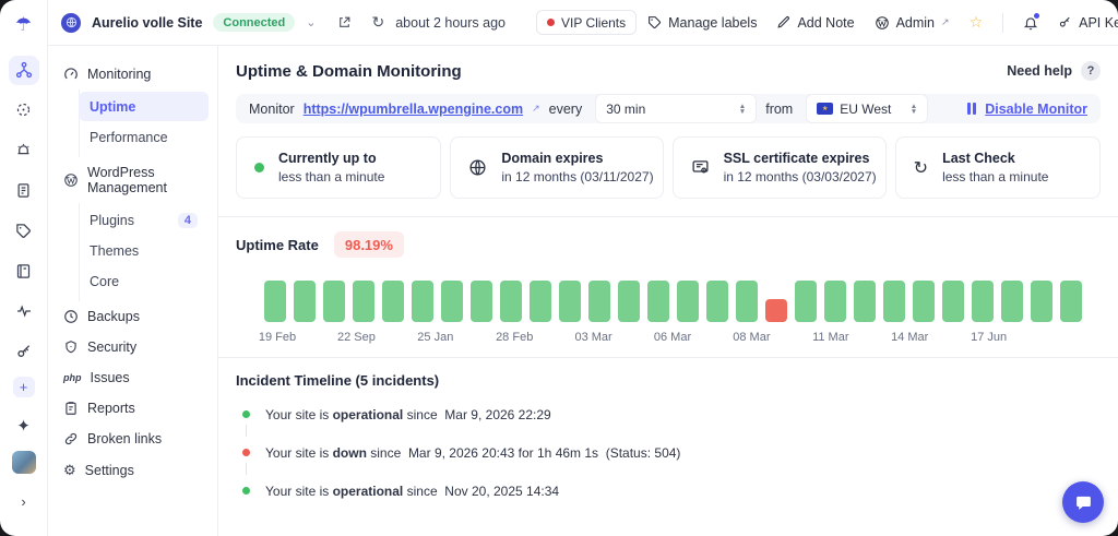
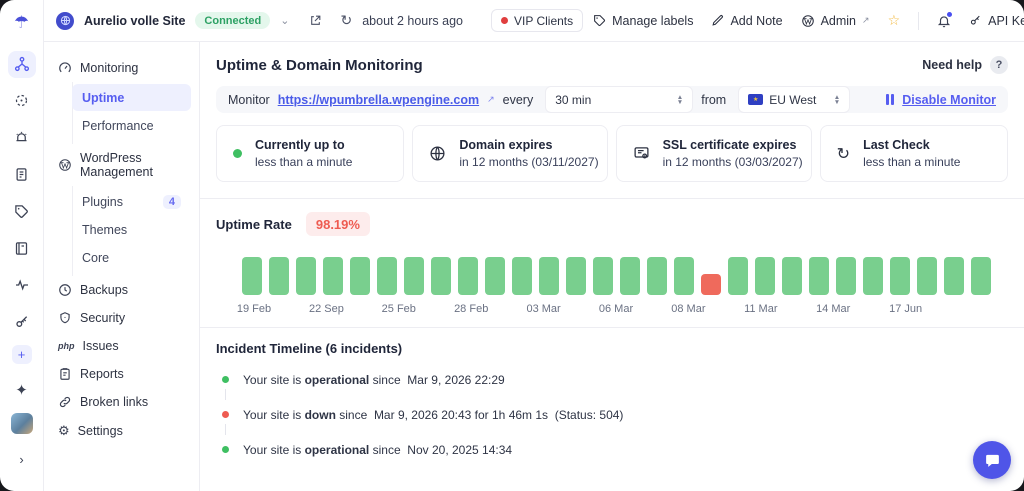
  ☂
  +
  ✦
  ›
  Aurelio volle Site
  Connected
  ⌄
  ↻
  about 2 hours ago
  VIP Clients
  Manage labels
  Add Note
  Admin
  ↗
  ☆
  Monitoring
  Uptime
  Performance
  WordPress Management
  Plugins
  4
  Themes
  Core
  Backups
  Security
  php
  Issues
  Reports
  Broken links
  ⚙
  Settings
  Uptime & Domain Monitoring
  Need help
  ?
  Monitor
  https://wpumbrella.wpengine.com
  ↗
  every
  30 min
  from
  EU West
  Disable Monitor
  Currently up to
  less than a minute
  Domain expires
  in 12 months (03/11/2027)
  SSL certificate expires
  in 12 months (03/03/2027)
  ↻
  Last Check
  less than a minute
  Uptime Rate
  98.19%
  19 Feb
  22 Sep
- 25 Jan
+ 25 Feb
  28 Feb
  03 Mar
  06 Mar
  08 Mar
  11 Mar
  14 Mar
  17 Jun
- Incident Timeline (5 incidents)
+ Incident Timeline (6 incidents)
  Your site is operational since Mar 9, 2026 22:29
  Your site is down since Mar 9, 2026 20:43 for 1h 46m 1s (Status: 504)
  Your site is operational since Nov 20, 2025 14:34
